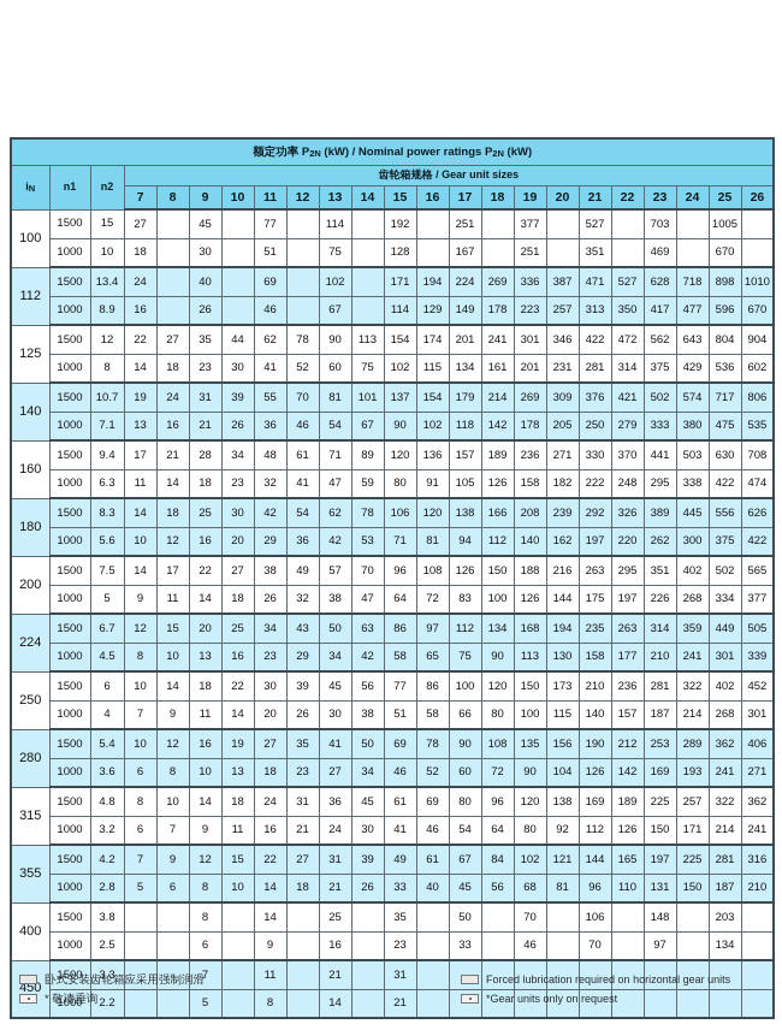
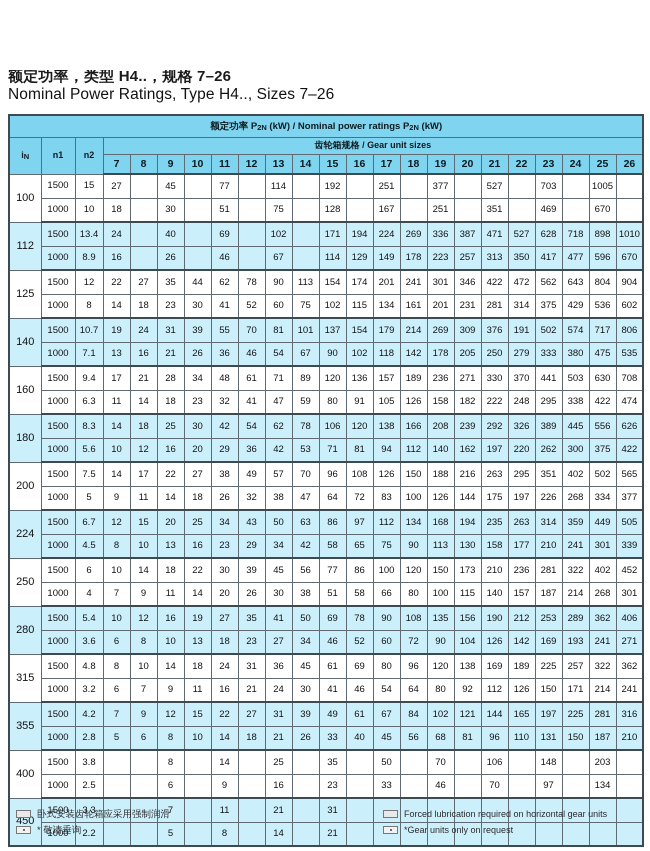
+ 额定功率，类型 H4..，规格 7–26
+ Nominal Power Ratings, Type H4.., Sizes 7–26
  额定功率 P2N (kW) / Nominal power ratings P2N (kW)
  iN	n1	n2	齿轮箱规格 / Gear unit sizes
  7	8	9	10	11	12	13	14	15	16	17	18	19	20	21	22	23	24	25	26
  100	1500	15	27		45		77		114		192		251		377		527		703		1005
  1000	10	18		30		51		75		128		167		251		351		469		670
  112	1500	13.4	24		40		69		102		171	194	224	269	336	387	471	527	628	718	898	1010
  1000	8.9	16		26		46		67		114	129	149	178	223	257	313	350	417	477	596	670
  125	1500	12	22	27	35	44	62	78	90	113	154	174	201	241	301	346	422	472	562	643	804	904
  1000	8	14	18	23	30	41	52	60	75	102	115	134	161	201	231	281	314	375	429	536	602
- 140	1500	10.7	19	24	31	39	55	70	81	101	137	154	179	214	269	309	376	421	502	574	717	806
+ 140	1500	10.7	19	24	31	39	55	70	81	101	137	154	179	214	269	309	376	191	502	574	717	806
  1000	7.1	13	16	21	26	36	46	54	67	90	102	118	142	178	205	250	279	333	380	475	535
  160	1500	9.4	17	21	28	34	48	61	71	89	120	136	157	189	236	271	330	370	441	503	630	708
  1000	6.3	11	14	18	23	32	41	47	59	80	91	105	126	158	182	222	248	295	338	422	474
  180	1500	8.3	14	18	25	30	42	54	62	78	106	120	138	166	208	239	292	326	389	445	556	626
  1000	5.6	10	12	16	20	29	36	42	53	71	81	94	112	140	162	197	220	262	300	375	422
  200	1500	7.5	14	17	22	27	38	49	57	70	96	108	126	150	188	216	263	295	351	402	502	565
  1000	5	9	11	14	18	26	32	38	47	64	72	83	100	126	144	175	197	226	268	334	377
  224	1500	6.7	12	15	20	25	34	43	50	63	86	97	112	134	168	194	235	263	314	359	449	505
  1000	4.5	8	10	13	16	23	29	34	42	58	65	75	90	113	130	158	177	210	241	301	339
  250	1500	6	10	14	18	22	30	39	45	56	77	86	100	120	150	173	210	236	281	322	402	452
  1000	4	7	9	11	14	20	26	30	38	51	58	66	80	100	115	140	157	187	214	268	301
  280	1500	5.4	10	12	16	19	27	35	41	50	69	78	90	108	135	156	190	212	253	289	362	406
  1000	3.6	6	8	10	13	18	23	27	34	46	52	60	72	90	104	126	142	169	193	241	271
  315	1500	4.8	8	10	14	18	24	31	36	45	61	69	80	96	120	138	169	189	225	257	322	362
  1000	3.2	6	7	9	11	16	21	24	30	41	46	54	64	80	92	112	126	150	171	214	241
  355	1500	4.2	7	9	12	15	22	27	31	39	49	61	67	84	102	121	144	165	197	225	281	316
  1000	2.8	5	6	8	10	14	18	21	26	33	40	45	56	68	81	96	110	131	150	187	210
  400	1500	3.8			8		14		25		35		50		70		106		148		203
  1000	2.5			6		9		16		23		33		46		70		97		134
  450	1500	3.3			7		11		21		31
  1000	2.2			5		8		14		21
  卧式安装齿轮箱应采用强制润滑
  * 敬请垂询
  Forced lubrication required on horizontal gear units
  *Gear units only on request
